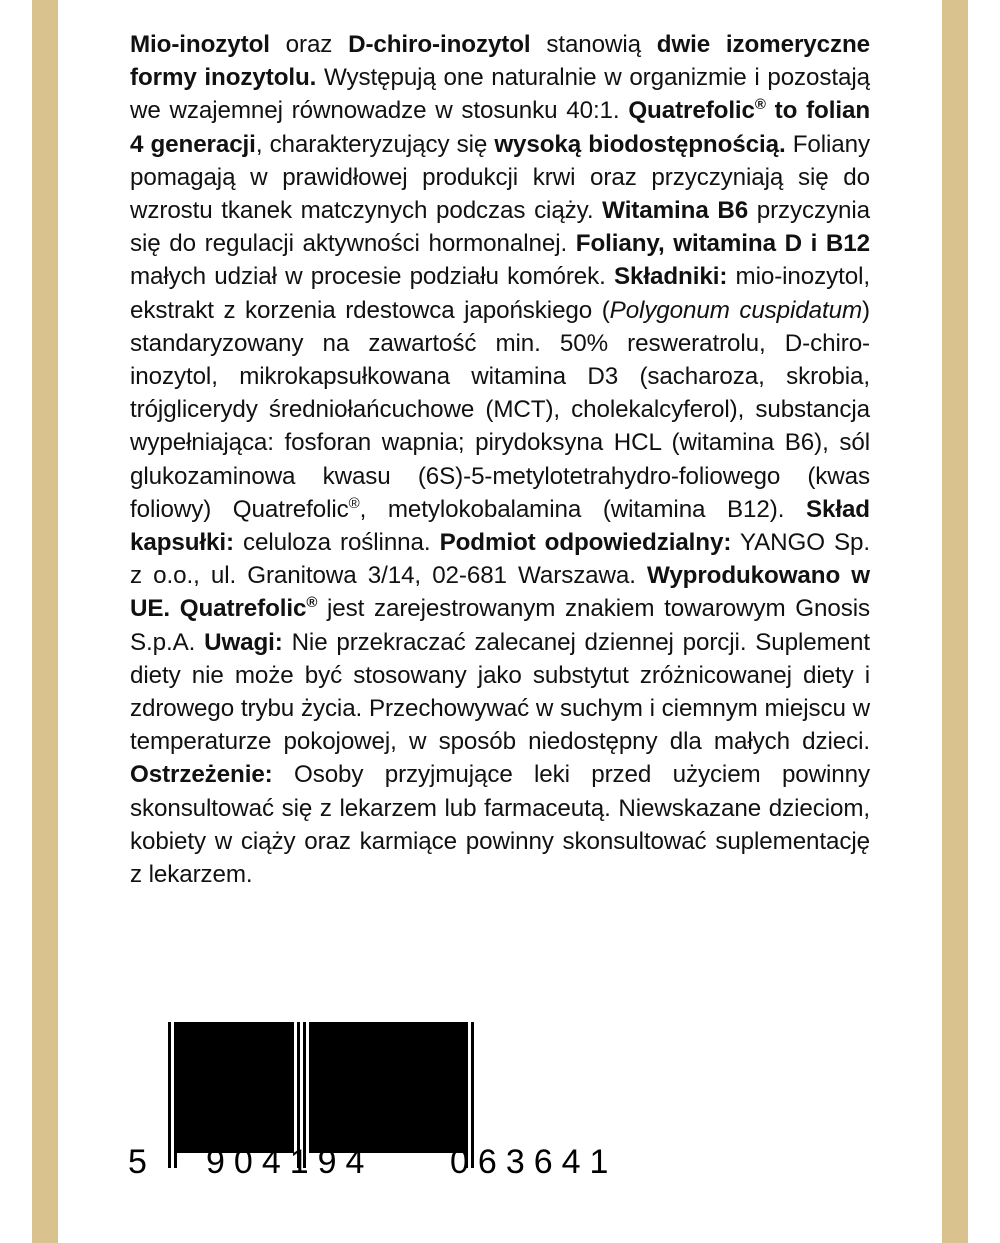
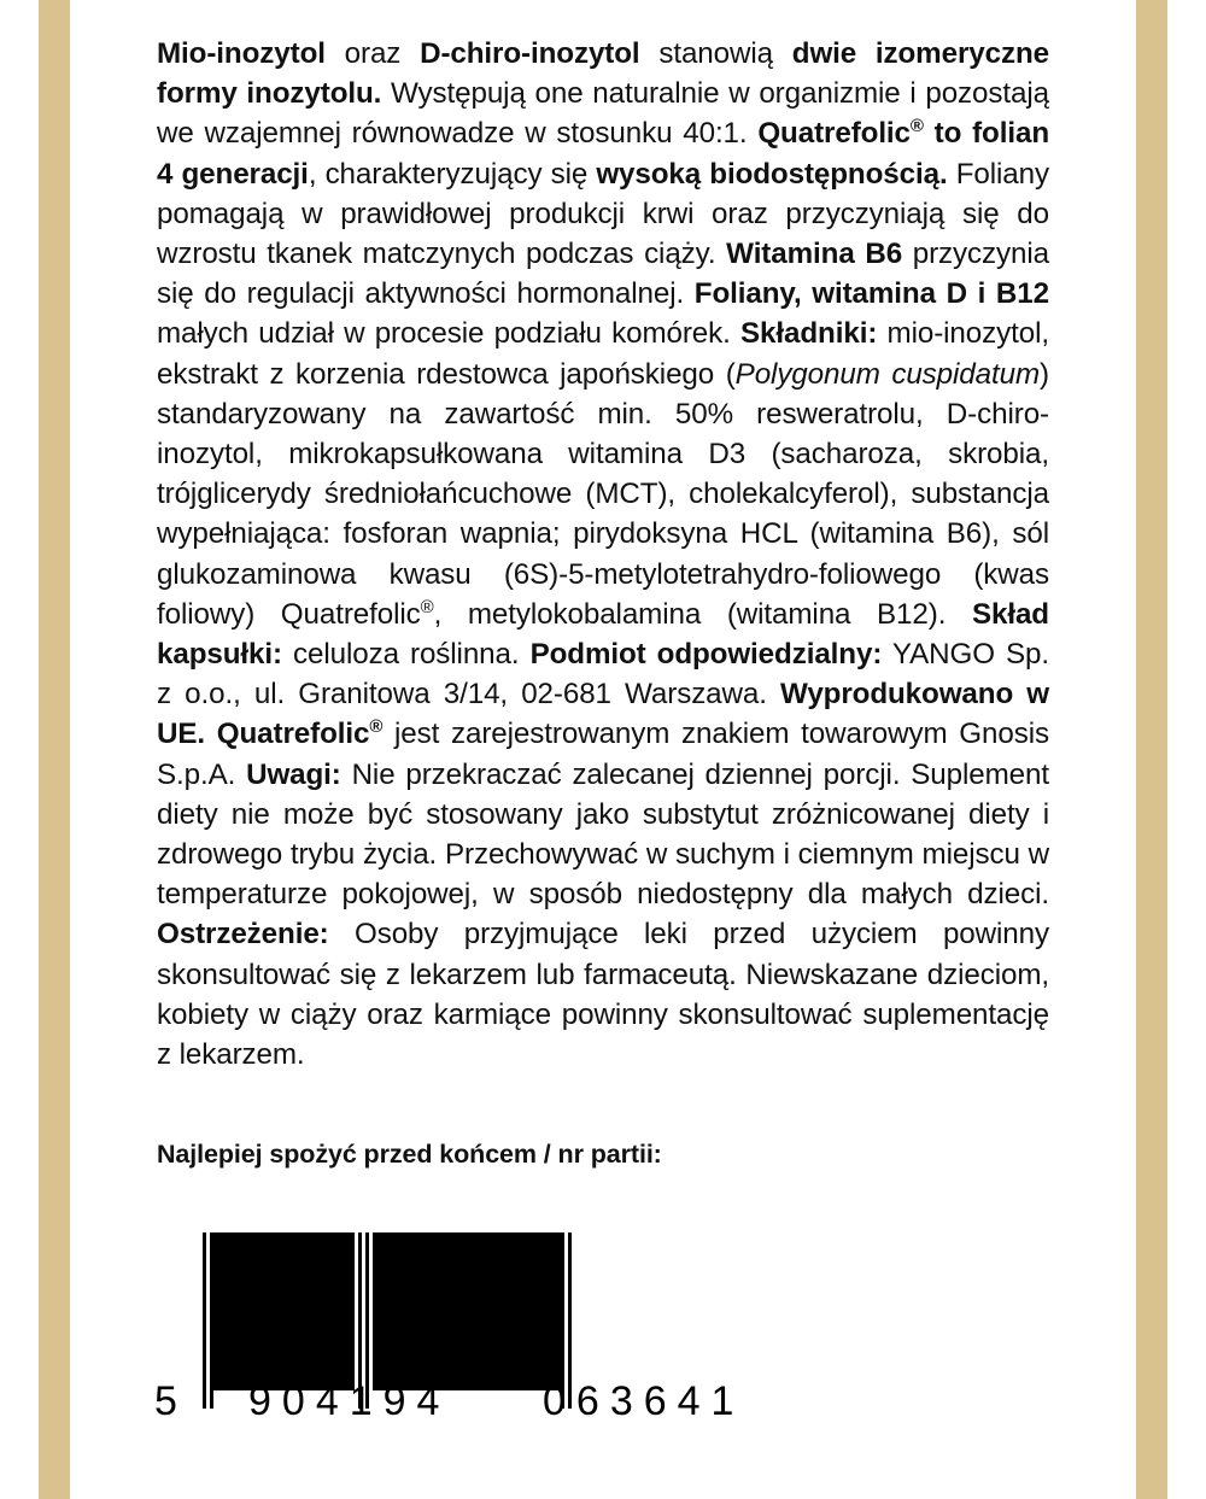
  Mio-inozytol oraz D-chiro-inozytol stanowią dwie izomeryczne formy inozytolu. Występują one naturalnie w organizmie i pozostają we wzajemnej równowadze w stosunku 40:1. Quatrefolic® to folian 4 generacji, charakteryzujący się wysoką biodostępnością. Foliany pomagają w prawidłowej produkcji krwi oraz przyczyniają się do wzrostu tkanek matczynych podczas ciąży. Witamina B6 przyczynia się do regulacji aktywności hormonalnej. Foliany, witamina D i B12 małych udział w procesie podziału komórek. Składniki: mio-inozytol, ekstrakt z korzenia rdestowca japońskiego (Polygonum cuspidatum) standaryzowany na zawartość min. 50% resweratrolu, D-chiro-inozytol, mikrokapsułkowana witamina D3 (sacharoza, skrobia, trójglicerydy średniołańcuchowe (MCT), cholekalcyferol), substancja wypełniająca: fosforan wapnia; pirydoksyna HCL (witamina B6), sól glukozaminowa kwasu (6S)-5-metylotetrahydro-foliowego (kwas foliowy) Quatrefolic®, metylokobalamina (witamina B12). Skład kapsułki: celuloza roślinna. Podmiot odpowiedzialny: YANGO Sp. z o.o., ul. Granitowa 3/14, 02-681 Warszawa. Wyprodukowano w UE. Quatrefolic® jest zarejestrowanym znakiem towarowym Gnosis S.p.A. Uwagi: Nie przekraczać zalecanej dziennej porcji. Suplement diety nie może być stosowany jako substytut zróżnicowanej diety i zdrowego trybu życia. Przechowywać w suchym i ciemnym miejscu w temperaturze pokojowej, w sposób niedostępny dla małych dzieci. Ostrzeżenie: Osoby przyjmujące leki przed użyciem powinny skonsultować się z lekarzem lub farmaceutą. Niewskazane dzieciom, kobiety w ciąży oraz karmiące powinny skonsultować suplementację z lekarzem.
+ Najlepiej spożyć przed końcem / nr partii:
  5
  904194
  063641
